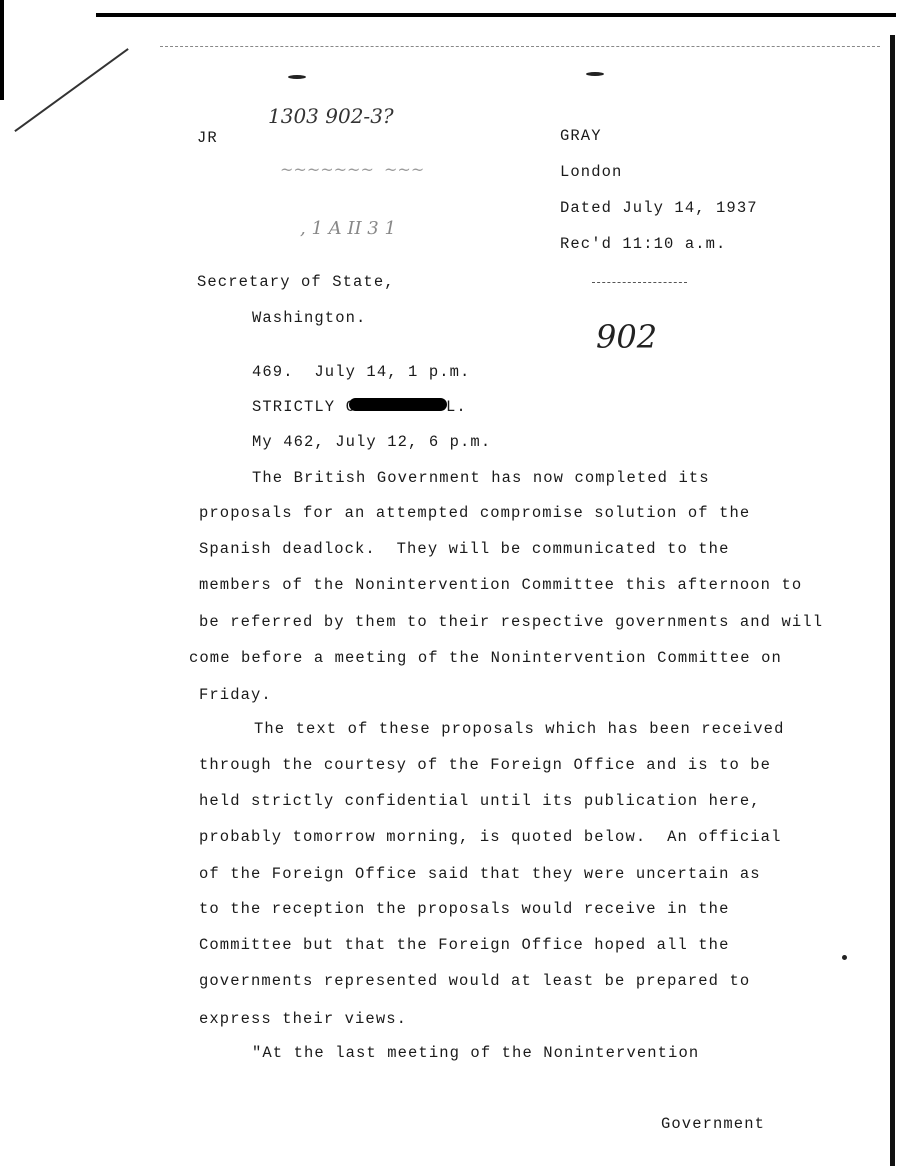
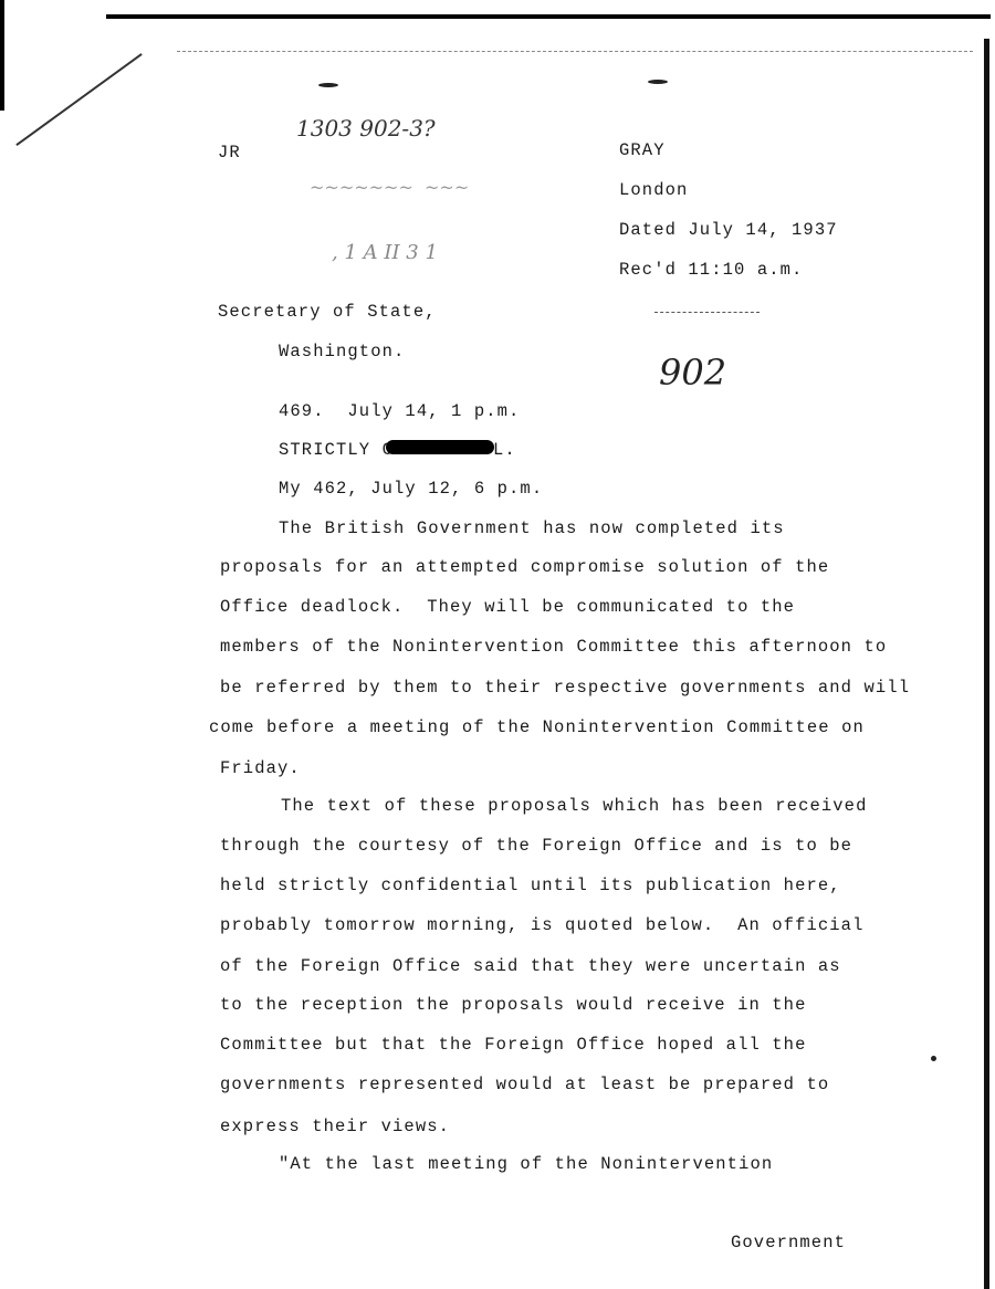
  JR
  1303 902-3?
  ~~~~~~~ ~~~
  , 1 A II 3 1
  GRAY
  London
  Dated July 14, 1937
  Rec'd 11:10 a.m.
  902
  Secretary of State,
  Washington.
  469. July 14, 1 p.m.
  STRICTLY
  L.
  My 462, July 12, 6 p.m.
  The British Government has now completed its
  proposals for an attempted compromise solution of the
- Spanish deadlock. They will be communicated to the
+ Office deadlock. They will be communicated to the
  members of the Nonintervention Committee this afternoon to
  be referred by them to their respective governments and will
  come before a meeting of the Nonintervention Committee on
  Friday.
  The text of these proposals which has been received
  through the courtesy of the Foreign Office and is to be
  held strictly confidential until its publication here,
  probably tomorrow morning, is quoted below. An official
  of the Foreign Office said that they were uncertain as
  to the reception the proposals would receive in the
  Committee but that the Foreign Office hoped all the
  governments represented would at least be prepared to
  express their views.
  "At the last meeting of the Nonintervention
  Government
